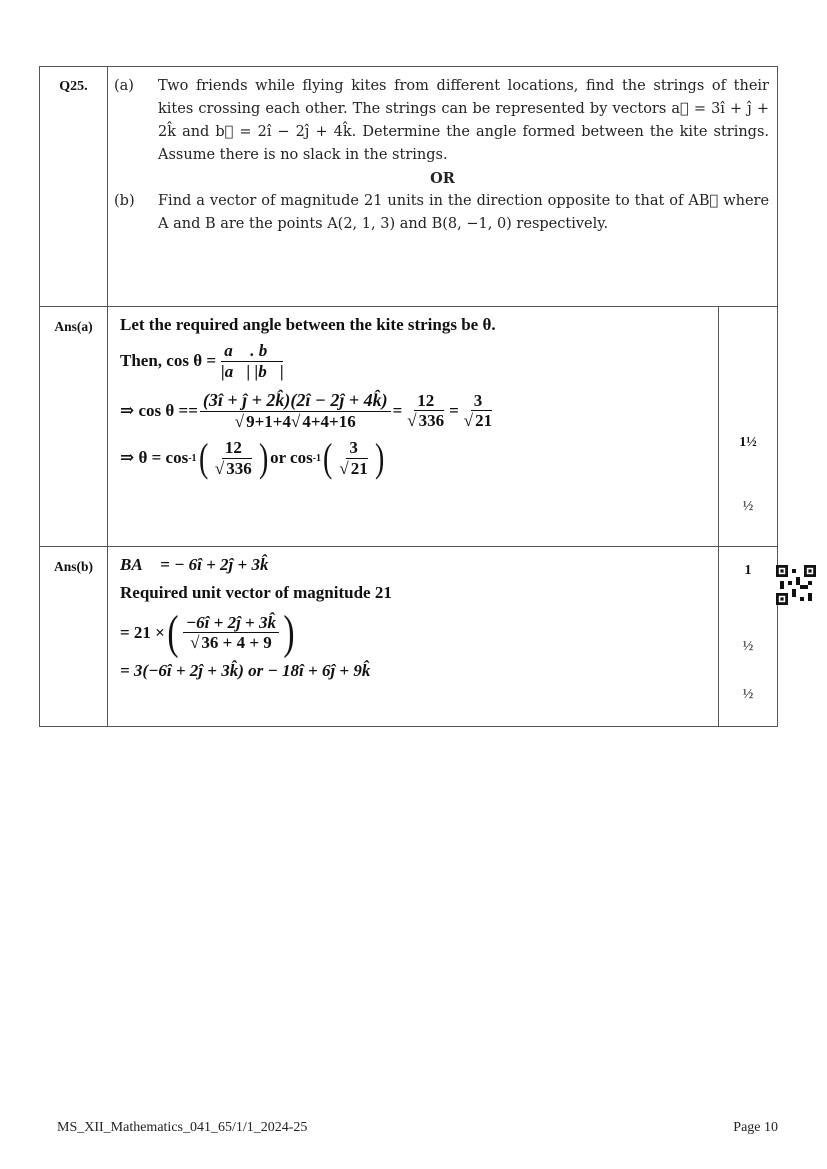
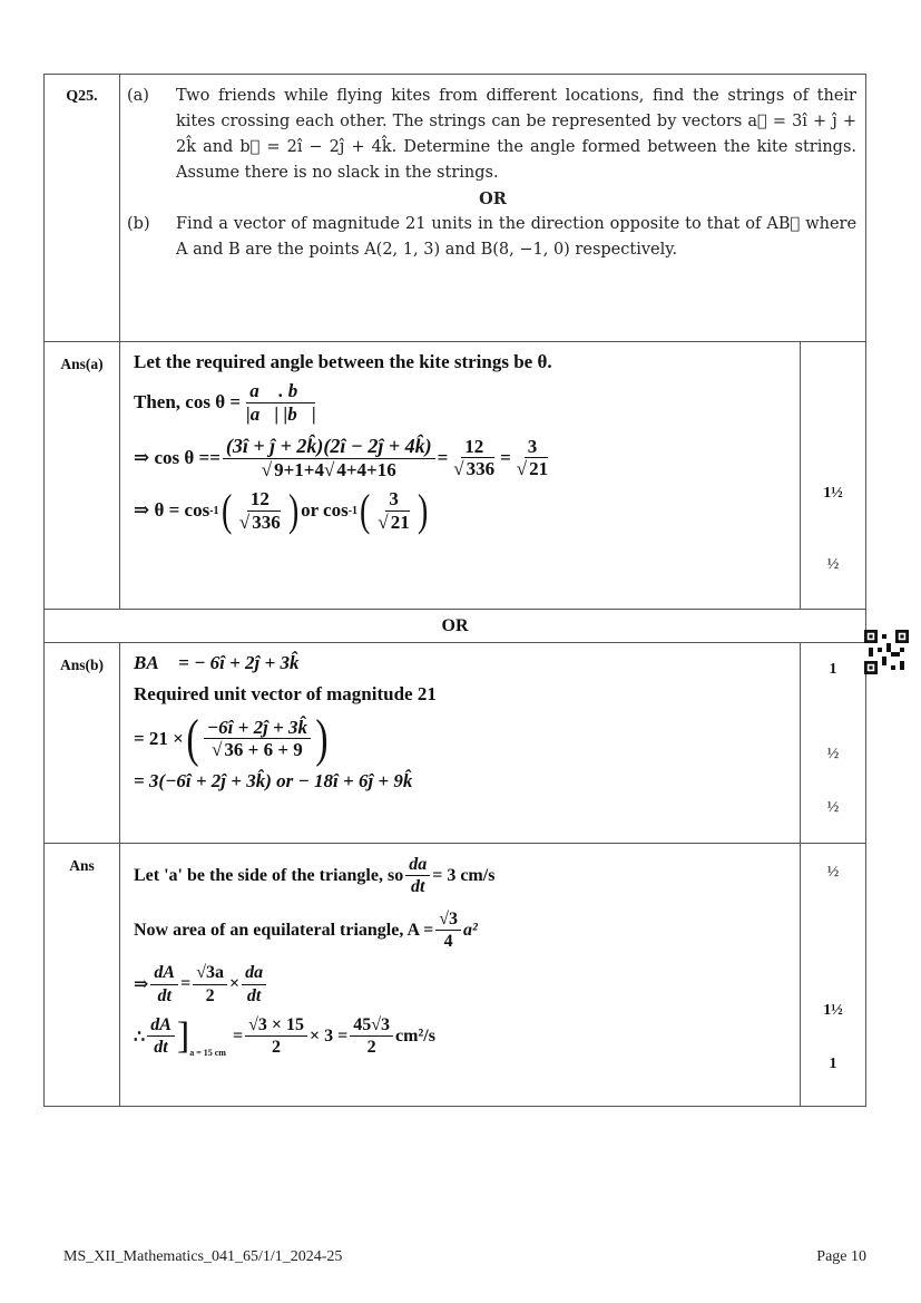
  Q25.	(a) Two friends while flying kites from different locations, find the strings of their kites crossing each other. The strings can be represented by vectors a⃗ = 3î + ĵ + 2k̂ and b⃗ = 2î − 2ĵ + 4k̂. Determine the angle formed between the kite strings. Assume there is no slack in the strings. OR (b) Find a vector of magnitude 21 units in the direction opposite to that of AB⃗ where A and B are the points A(2, 1, 3) and B(8, −1, 0) respectively.
  Ans(a)	Let the required angle between the kite strings be θ. Then, cos θ = a⃗ . b⃗|a⃗| |b⃗| ⇒ cos θ == (3î + ĵ + 2k̂)(2î − 2ĵ + 4k̂) √9+1+4√4+4+16 = 12√336 = 3√21 ⇒ θ = cos-1 ( 12√336 ) or cos-1 ( 3√21 )	1½ ½
+ OR
- Ans(b)	BA⃗ = − 6î + 2ĵ + 3k̂ Required unit vector of magnitude 21 = 21 × ( −6î + 2ĵ + 3k̂√36 + 4 + 9 ) = 3(−6î + 2ĵ + 3k̂) or − 18î + 6ĵ + 9k̂	1 ½ ½
+ Ans(b)	BA⃗ = − 6î + 2ĵ + 3k̂ Required unit vector of magnitude 21 = 21 × ( −6î + 2ĵ + 3k̂√36 + 6 + 9 ) = 3(−6î + 2ĵ + 3k̂) or − 18î + 6ĵ + 9k̂	1 ½ ½
+ Ans	Let 'a' be the side of the triangle, so dadt = 3 cm/s Now area of an equilateral triangle, A = √34 a² ⇒ dAdt= √3a2× dadt ∴ dAdt ] a = 15 cm = √3 × 152 × 3 = 45√32 cm²/s	½ 1½ 1
  MS_XII_Mathematics_041_65/1/1_2024-25
  Page 10
